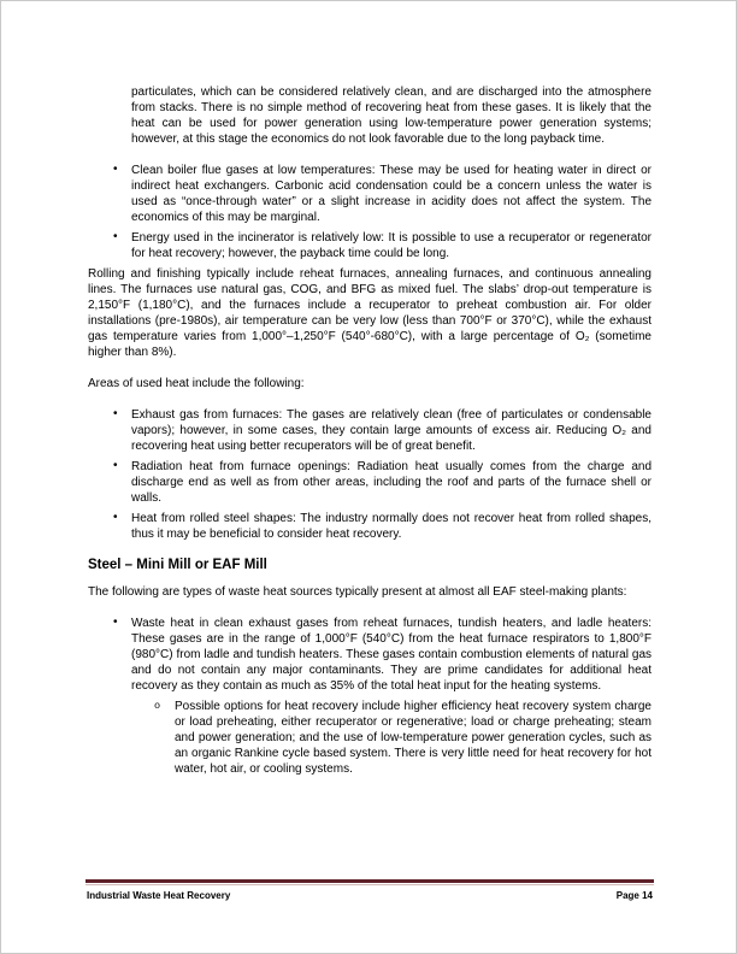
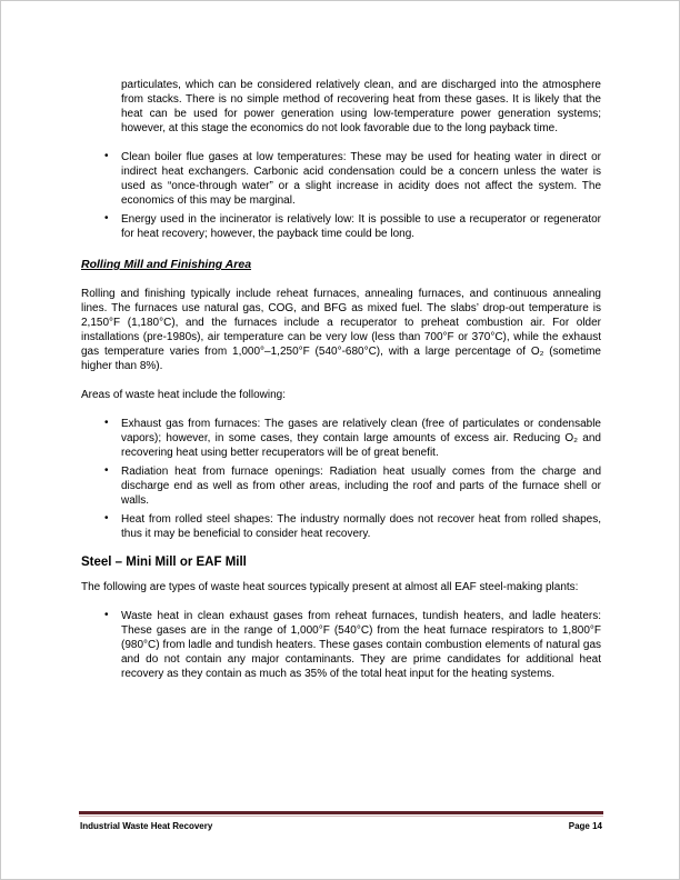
  particulates, which can be considered relatively clean, and are discharged into the atmosphere from stacks. There is no simple method of recovering heat from these gases. It is likely that the heat can be used for power generation using low-temperature power generation systems; however, at this stage the economics do not look favorable due to the long payback time.
  •
  Clean boiler flue gases at low temperatures: These may be used for heating water in direct or indirect heat exchangers. Carbonic acid condensation could be a concern unless the water is used as “once-through water” or a slight increase in acidity does not affect the system. The economics of this may be marginal.
  •
  Energy used in the incinerator is relatively low: It is possible to use a recuperator or regenerator for heat recovery; however, the payback time could be long.
+ Rolling Mill and Finishing Area
  Rolling and finishing typically include reheat furnaces, annealing furnaces, and continuous annealing lines. The furnaces use natural gas, COG, and BFG as mixed fuel. The slabs’ drop-out temperature is 2,150°F (1,180°C), and the furnaces include a recuperator to preheat combustion air. For older installations (pre-1980s), air temperature can be very low (less than 700°F or 370°C), while the exhaust gas temperature varies from 1,000°–1,250°F (540°-680°C), with a large percentage of O₂ (sometime higher than 8%).
- Areas of used heat include the following:
+ Areas of waste heat include the following:
  •
  Exhaust gas from furnaces: The gases are relatively clean (free of particulates or condensable vapors); however, in some cases, they contain large amounts of excess air. Reducing O₂ and recovering heat using better recuperators will be of great benefit.
  •
  Radiation heat from furnace openings: Radiation heat usually comes from the charge and discharge end as well as from other areas, including the roof and parts of the furnace shell or walls.
  •
  Heat from rolled steel shapes: The industry normally does not recover heat from rolled shapes, thus it may be beneficial to consider heat recovery.
  Steel – Mini Mill or EAF Mill
  The following are types of waste heat sources typically present at almost all EAF steel-making plants:
  •
  Waste heat in clean exhaust gases from reheat furnaces, tundish heaters, and ladle heaters: These gases are in the range of 1,000°F (540°C) from the heat furnace respirators to 1,800°F (980°C) from ladle and tundish heaters. These gases contain combustion elements of natural gas and do not contain any major contaminants. They are prime candidates for additional heat recovery as they contain as much as 35% of the total heat input for the heating systems.
- o
- Possible options for heat recovery include higher efficiency heat recovery system charge or load preheating, either recuperator or regenerative; load or charge preheating; steam and power generation; and the use of low-temperature power generation cycles, such as an organic Rankine cycle based system. There is very little need for heat recovery for hot water, hot air, or cooling systems.
  Industrial Waste Heat Recovery
  Page 14
